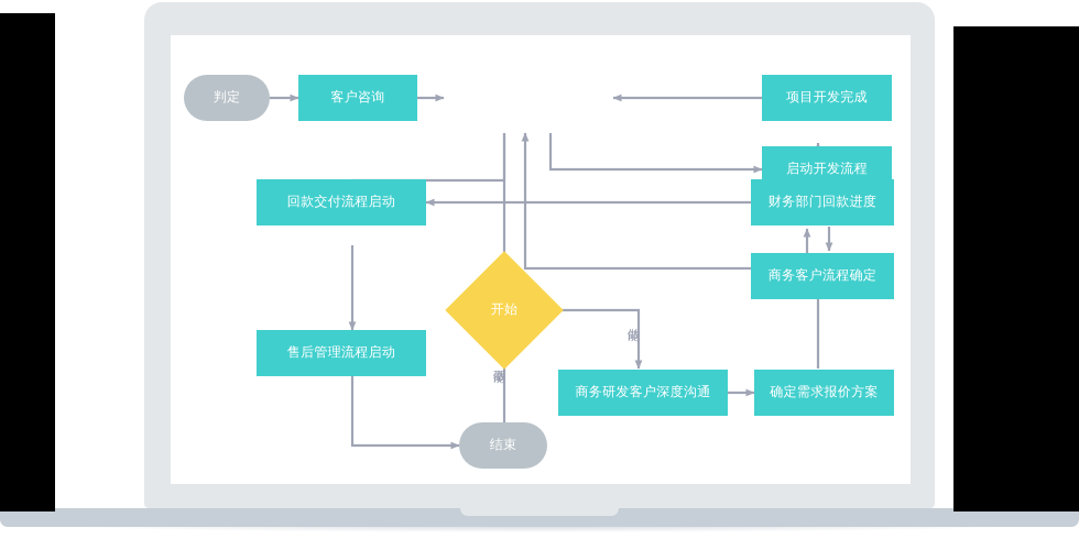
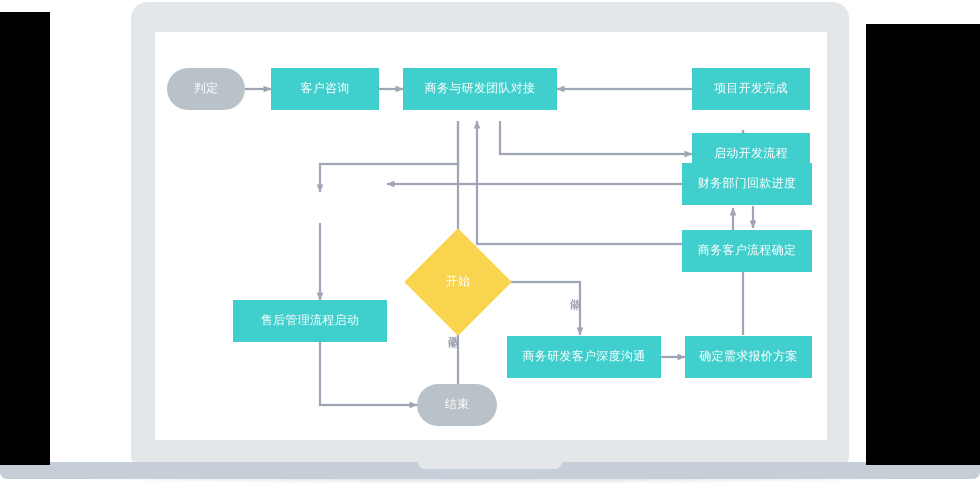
  判定
  客户咨询
+ 商务与研发团队对接
  项目开发完成
  启动开发流程
- 回款交付流程启动
  财务部门回款进度
  商务客户流程确定
  售后管理流程启动
  开始
  商务研发客户深度沟通
  确定需求报价方案
  结束
